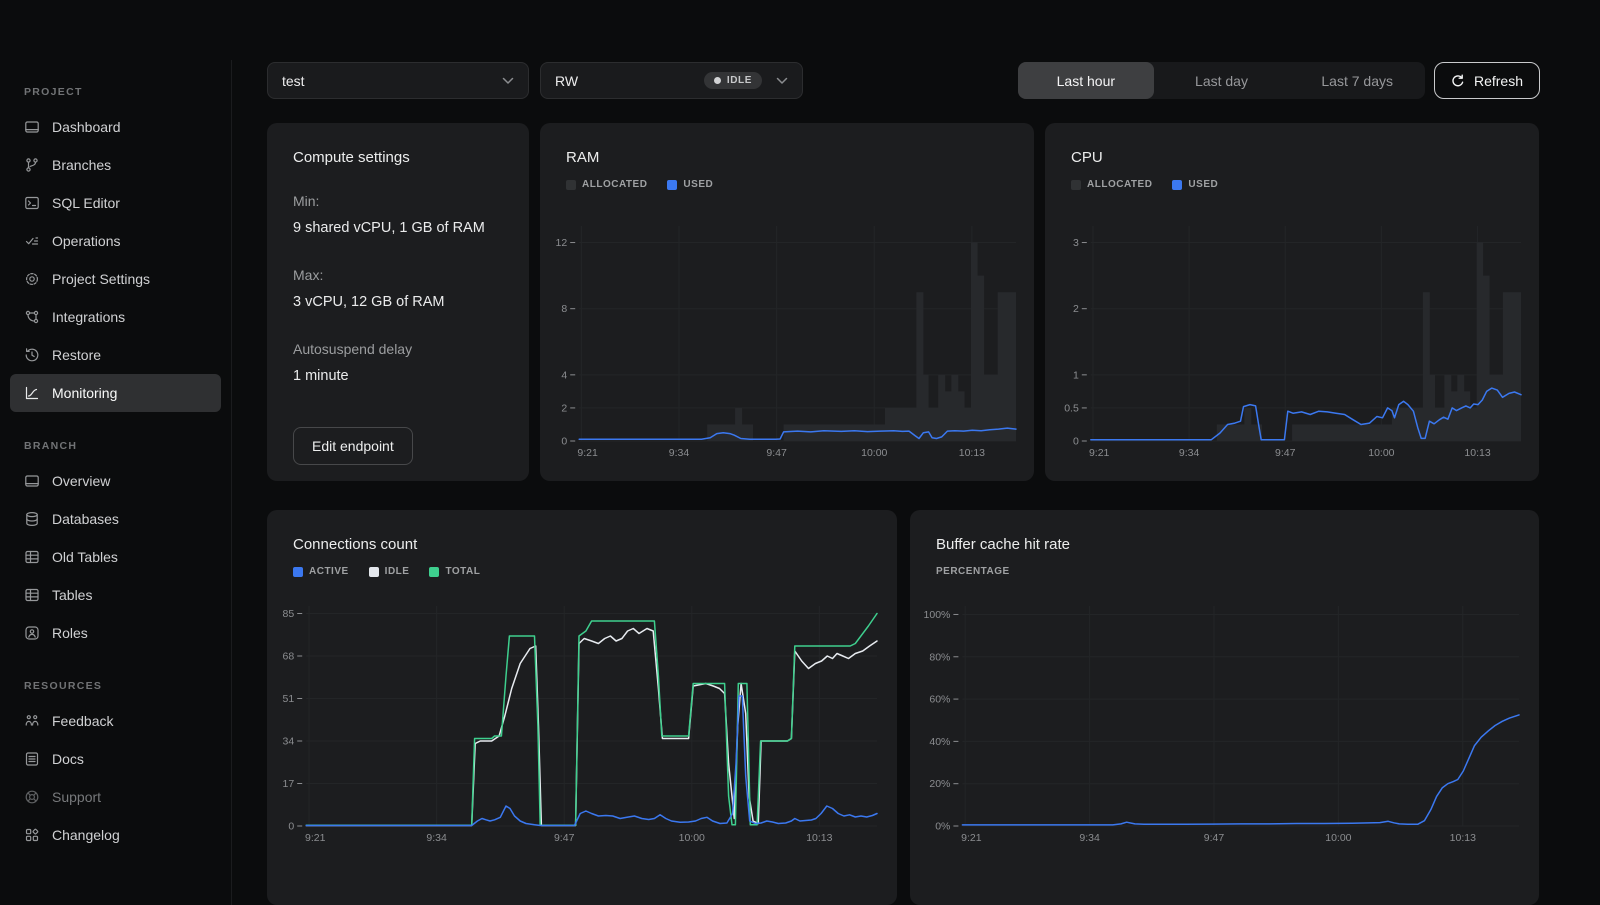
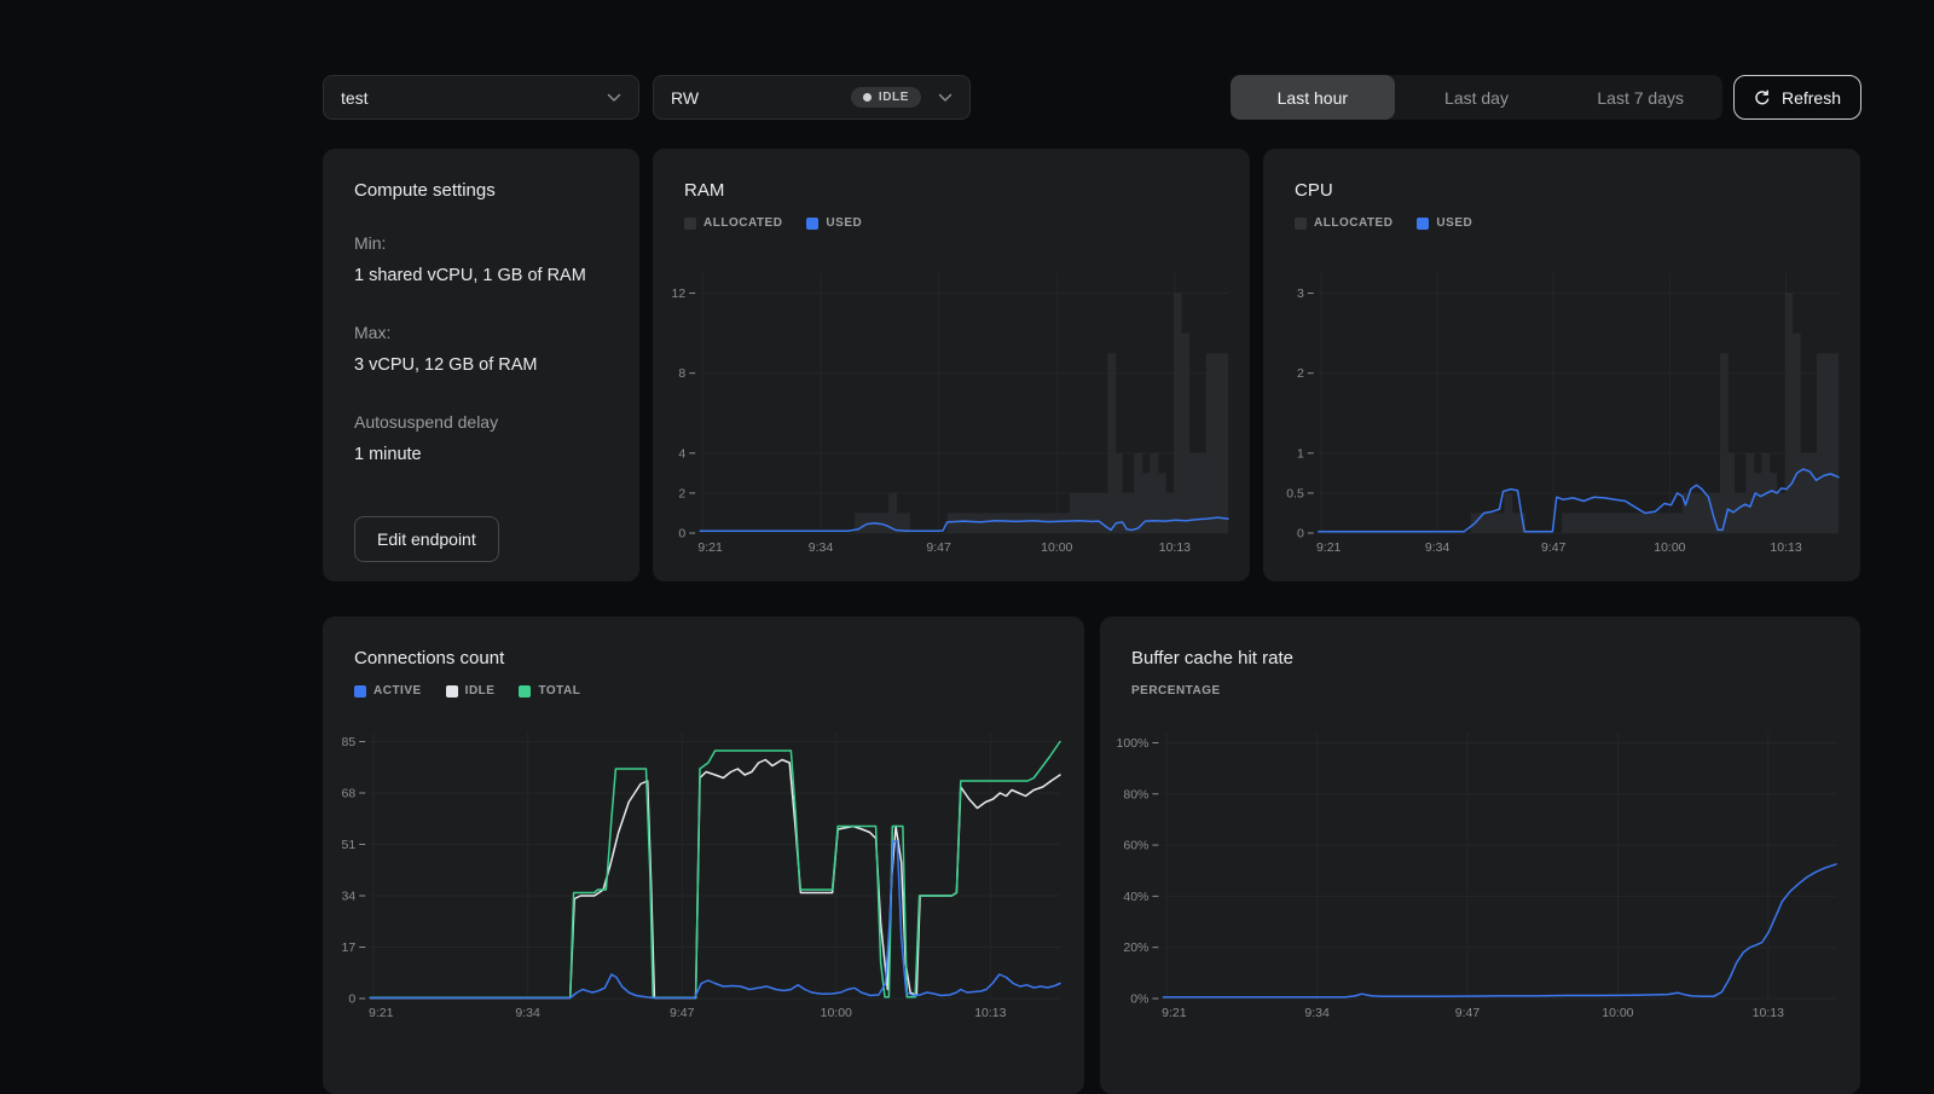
- PROJECT
- Dashboard
- Branches
- SQL Editor
- Operations
- Project Settings
- Integrations
- Restore
- Monitoring
- BRANCH
- Overview
- Databases
- Old Tables
- Tables
- Roles
- RESOURCES
- Feedback
- Docs
- Support
- Changelog
  test
  RW
  IDLE
  Last hour
  Last day
  Last 7 days
  Refresh
  Compute settings
  Min:
- 9 shared vCPU, 1 GB of RAM
+ 1 shared vCPU, 1 GB of RAM
  Max:
  3 vCPU, 12 GB of RAM
  Autosuspend delay
  1 minute
  Edit endpoint
  RAM
  ALLOCATED
  USED
  12
  8
  4
  2
  0
  9:21
  9:34
  9:47
  10:00
  10:13
  CPU
  ALLOCATED
  USED
  3
  2
  1
  0.5
  0
  9:21
  9:34
  9:47
  10:00
  10:13
  Connections count
  ACTIVE
  IDLE
  TOTAL
  85
  68
  51
  34
  17
  0
  9:21
  9:34
  9:47
  10:00
  10:13
  Buffer cache hit rate
  PERCENTAGE
  100%
  80%
  60%
  40%
  20%
  0%
  9:21
  9:34
  9:47
  10:00
  10:13
